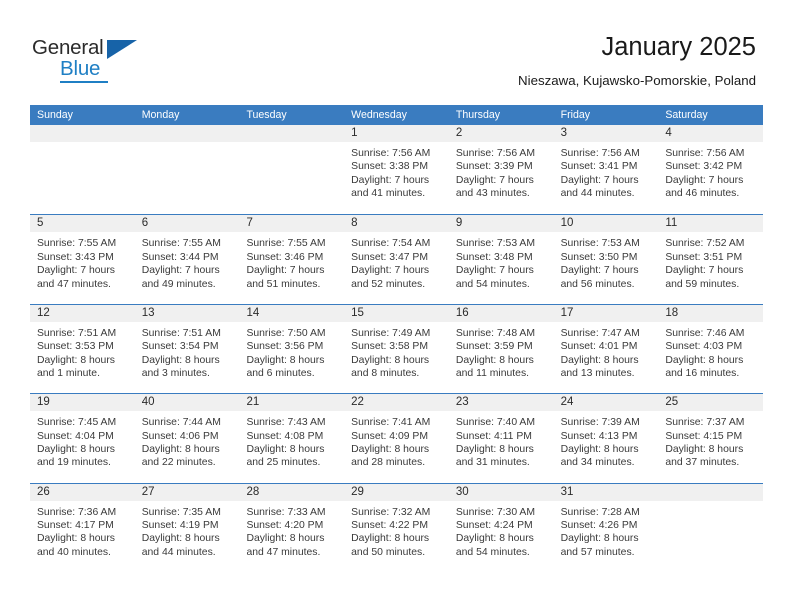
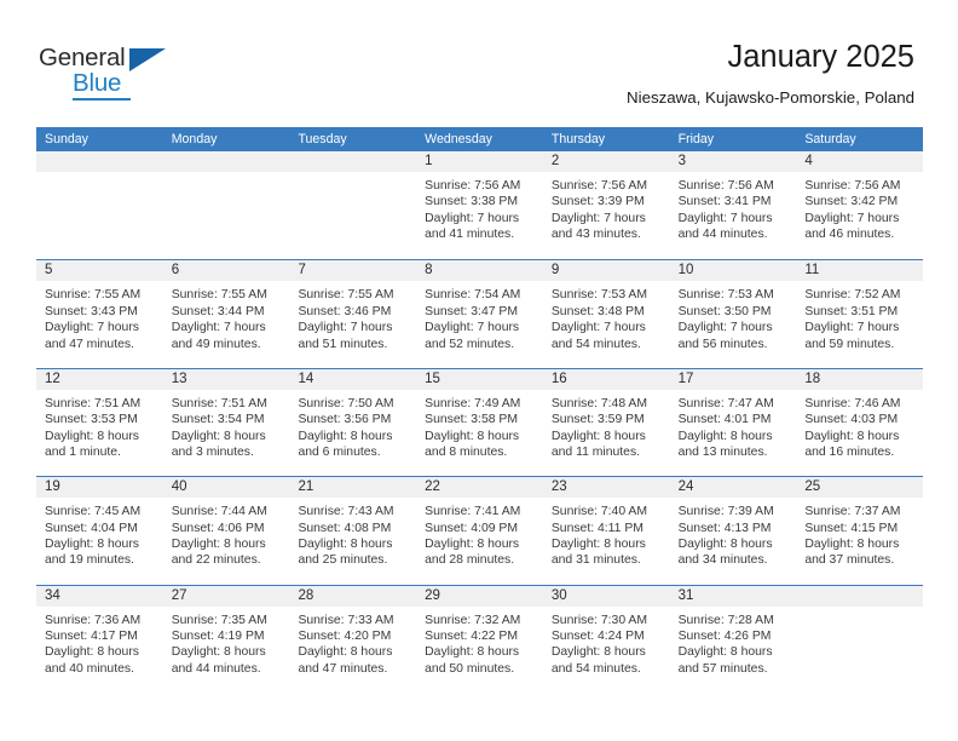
  General
  Blue
  January 2025
  Nieszawa, Kujawsko-Pomorskie, Poland
  Sunday
  Monday
  Tuesday
  Wednesday
  Thursday
  Friday
  Saturday
  1
  Sunrise: 7:56 AM
  Sunset: 3:38 PM
  Daylight: 7 hours
  and 41 minutes.
  2
  Sunrise: 7:56 AM
  Sunset: 3:39 PM
  Daylight: 7 hours
  and 43 minutes.
  3
  Sunrise: 7:56 AM
  Sunset: 3:41 PM
  Daylight: 7 hours
  and 44 minutes.
  4
  Sunrise: 7:56 AM
  Sunset: 3:42 PM
  Daylight: 7 hours
  and 46 minutes.
  5
  Sunrise: 7:55 AM
  Sunset: 3:43 PM
  Daylight: 7 hours
  and 47 minutes.
  6
  Sunrise: 7:55 AM
  Sunset: 3:44 PM
  Daylight: 7 hours
  and 49 minutes.
  7
  Sunrise: 7:55 AM
  Sunset: 3:46 PM
  Daylight: 7 hours
  and 51 minutes.
  8
  Sunrise: 7:54 AM
  Sunset: 3:47 PM
  Daylight: 7 hours
  and 52 minutes.
  9
  Sunrise: 7:53 AM
  Sunset: 3:48 PM
  Daylight: 7 hours
  and 54 minutes.
  10
  Sunrise: 7:53 AM
  Sunset: 3:50 PM
  Daylight: 7 hours
  and 56 minutes.
  11
  Sunrise: 7:52 AM
  Sunset: 3:51 PM
  Daylight: 7 hours
  and 59 minutes.
  12
  Sunrise: 7:51 AM
  Sunset: 3:53 PM
  Daylight: 8 hours
  and 1 minute.
  13
  Sunrise: 7:51 AM
  Sunset: 3:54 PM
  Daylight: 8 hours
  and 3 minutes.
  14
  Sunrise: 7:50 AM
  Sunset: 3:56 PM
  Daylight: 8 hours
  and 6 minutes.
  15
  Sunrise: 7:49 AM
  Sunset: 3:58 PM
  Daylight: 8 hours
  and 8 minutes.
  16
  Sunrise: 7:48 AM
  Sunset: 3:59 PM
  Daylight: 8 hours
  and 11 minutes.
  17
  Sunrise: 7:47 AM
  Sunset: 4:01 PM
  Daylight: 8 hours
  and 13 minutes.
  18
  Sunrise: 7:46 AM
  Sunset: 4:03 PM
  Daylight: 8 hours
  and 16 minutes.
  19
  Sunrise: 7:45 AM
  Sunset: 4:04 PM
  Daylight: 8 hours
  and 19 minutes.
  40
  Sunrise: 7:44 AM
  Sunset: 4:06 PM
  Daylight: 8 hours
  and 22 minutes.
  21
  Sunrise: 7:43 AM
  Sunset: 4:08 PM
  Daylight: 8 hours
  and 25 minutes.
  22
  Sunrise: 7:41 AM
  Sunset: 4:09 PM
  Daylight: 8 hours
  and 28 minutes.
  23
  Sunrise: 7:40 AM
  Sunset: 4:11 PM
  Daylight: 8 hours
  and 31 minutes.
  24
  Sunrise: 7:39 AM
  Sunset: 4:13 PM
  Daylight: 8 hours
  and 34 minutes.
  25
  Sunrise: 7:37 AM
  Sunset: 4:15 PM
  Daylight: 8 hours
  and 37 minutes.
- 26
+ 34
  Sunrise: 7:36 AM
  Sunset: 4:17 PM
  Daylight: 8 hours
  and 40 minutes.
  27
  Sunrise: 7:35 AM
  Sunset: 4:19 PM
  Daylight: 8 hours
  and 44 minutes.
  28
  Sunrise: 7:33 AM
  Sunset: 4:20 PM
  Daylight: 8 hours
  and 47 minutes.
  29
  Sunrise: 7:32 AM
  Sunset: 4:22 PM
  Daylight: 8 hours
  and 50 minutes.
  30
  Sunrise: 7:30 AM
  Sunset: 4:24 PM
  Daylight: 8 hours
  and 54 minutes.
  31
  Sunrise: 7:28 AM
  Sunset: 4:26 PM
  Daylight: 8 hours
  and 57 minutes.
